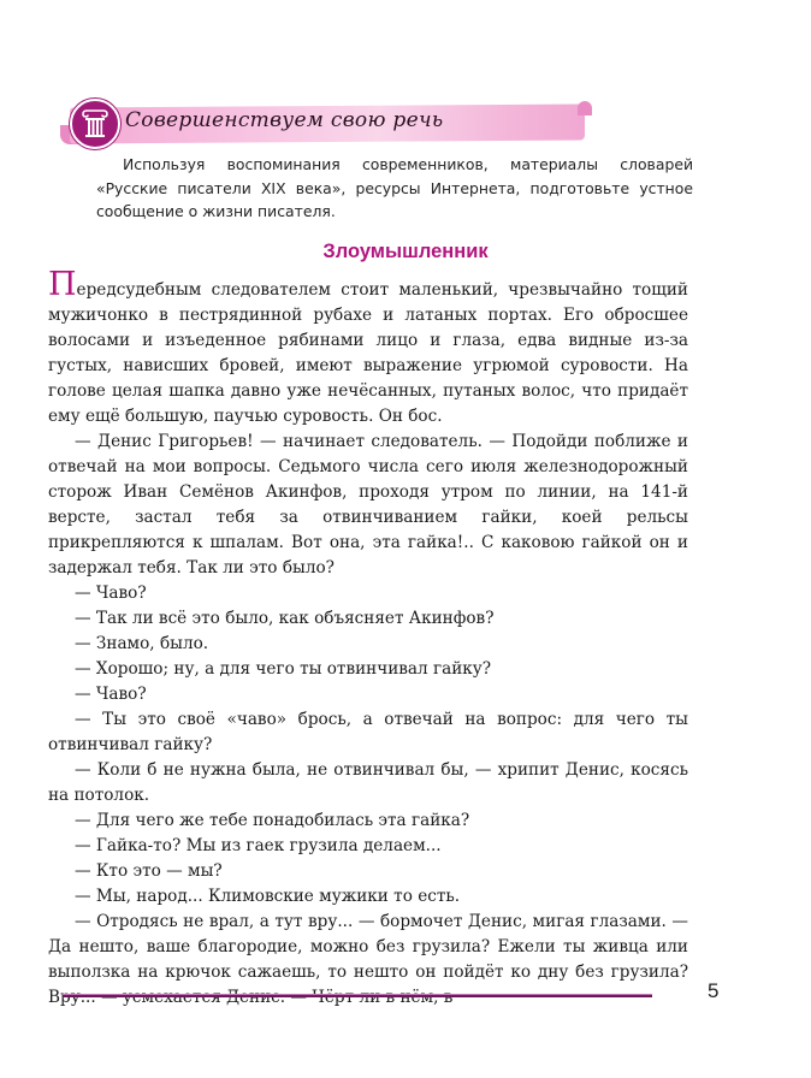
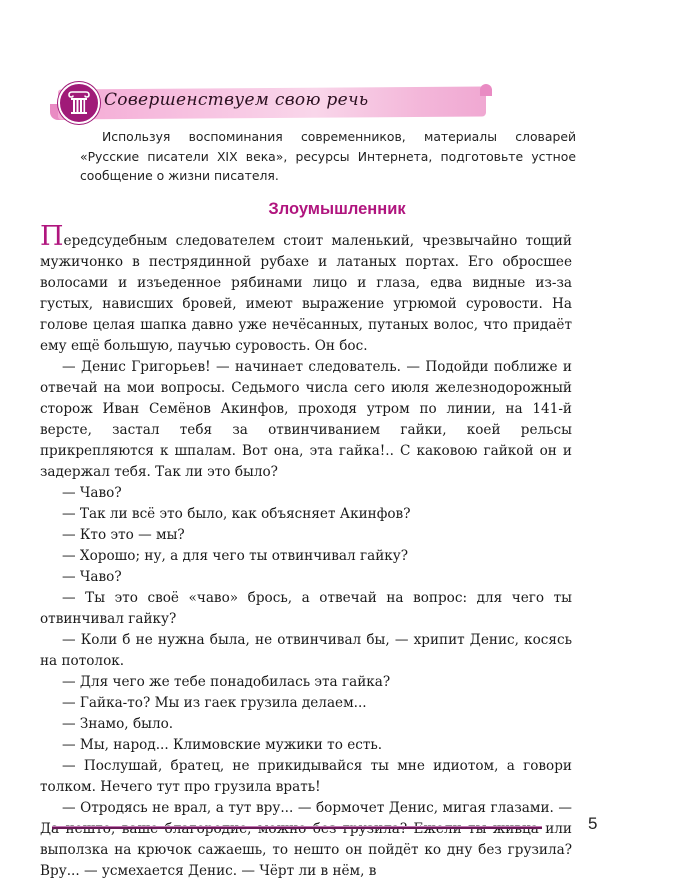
  Совершенствуем свою речь
  Используя воспоминания современников, материалы словарей «Русские писатели XIX века», ресурсы Интернета, подготовьте устное сообщение о жизни писателя.
  Злоумышленник
  Передсудебным следователем стоит маленький, чрезвычайно тощий мужичонко в пестрядинной рубахе и латаных портах. Его обросшее волосами и изъеденное рябинами лицо и глаза, едва видные из-за густых, нависших бровей, имеют выражение угрюмой суровости. На голове целая шапка давно уже нечёсанных, путаных волос, что придаёт ему ещё большую, паучью суровость. Он бос.
  — Денис Григорьев! — начинает следователь. — Подойди поближе и отвечай на мои вопросы. Седьмого числа сего июля железнодорожный сторож Иван Семёнов Акинфов, проходя утром по линии, на 141-й версте, застал тебя за отвинчиванием гайки, коей рельсы прикрепляются к шпалам. Вот она, эта гайка!.. С каковою гайкой он и задержал тебя. Так ли это было?
  — Чаво?
  — Так ли всё это было, как объясняет Акинфов?
- — Знамо, было.
+ — Кто это — мы?
  — Хорошо; ну, а для чего ты отвинчивал гайку?
  — Чаво?
  — Ты это своё «чаво» брось, а отвечай на вопрос: для чего ты отвинчивал гайку?
  — Коли б не нужна была, не отвинчивал бы, — хрипит Денис, косясь на потолок.
  — Для чего же тебе понадобилась эта гайка?
  — Гайка-то? Мы из гаек грузила делаем...
- — Кто это — мы?
+ — Знамо, было.
  — Мы, народ... Климовские мужики то есть.
+ — Послушай, братец, не прикидывайся ты мне идиотом, а говори толком. Нечего тут про грузила врать!
  — Отродясь не врал, а тут вру... — бормочет Денис, мигая глазами. — Да нешто, ваше благородие, можно без грузила? Ежели ты живца или выползка на крючок сажаешь, то нешто он пойдёт ко дну без грузила? Вру... — усмехается Денис. — Чёрт ли в нём, в
  5
